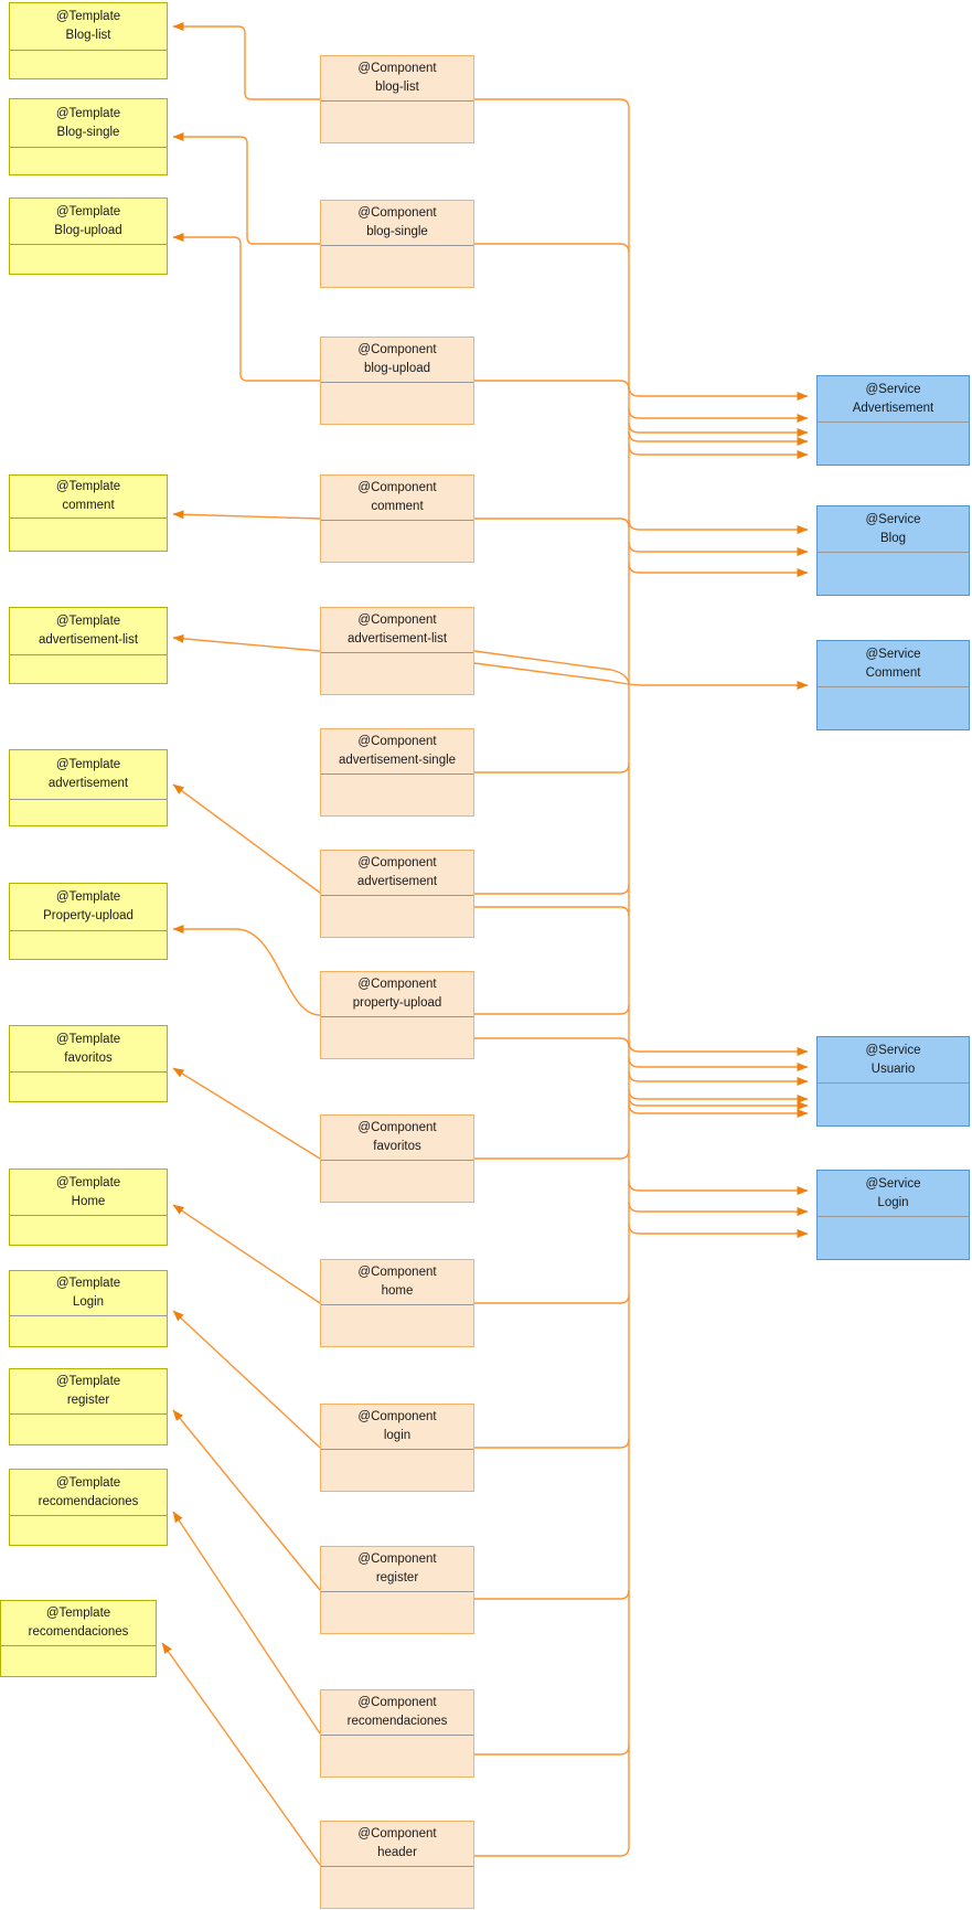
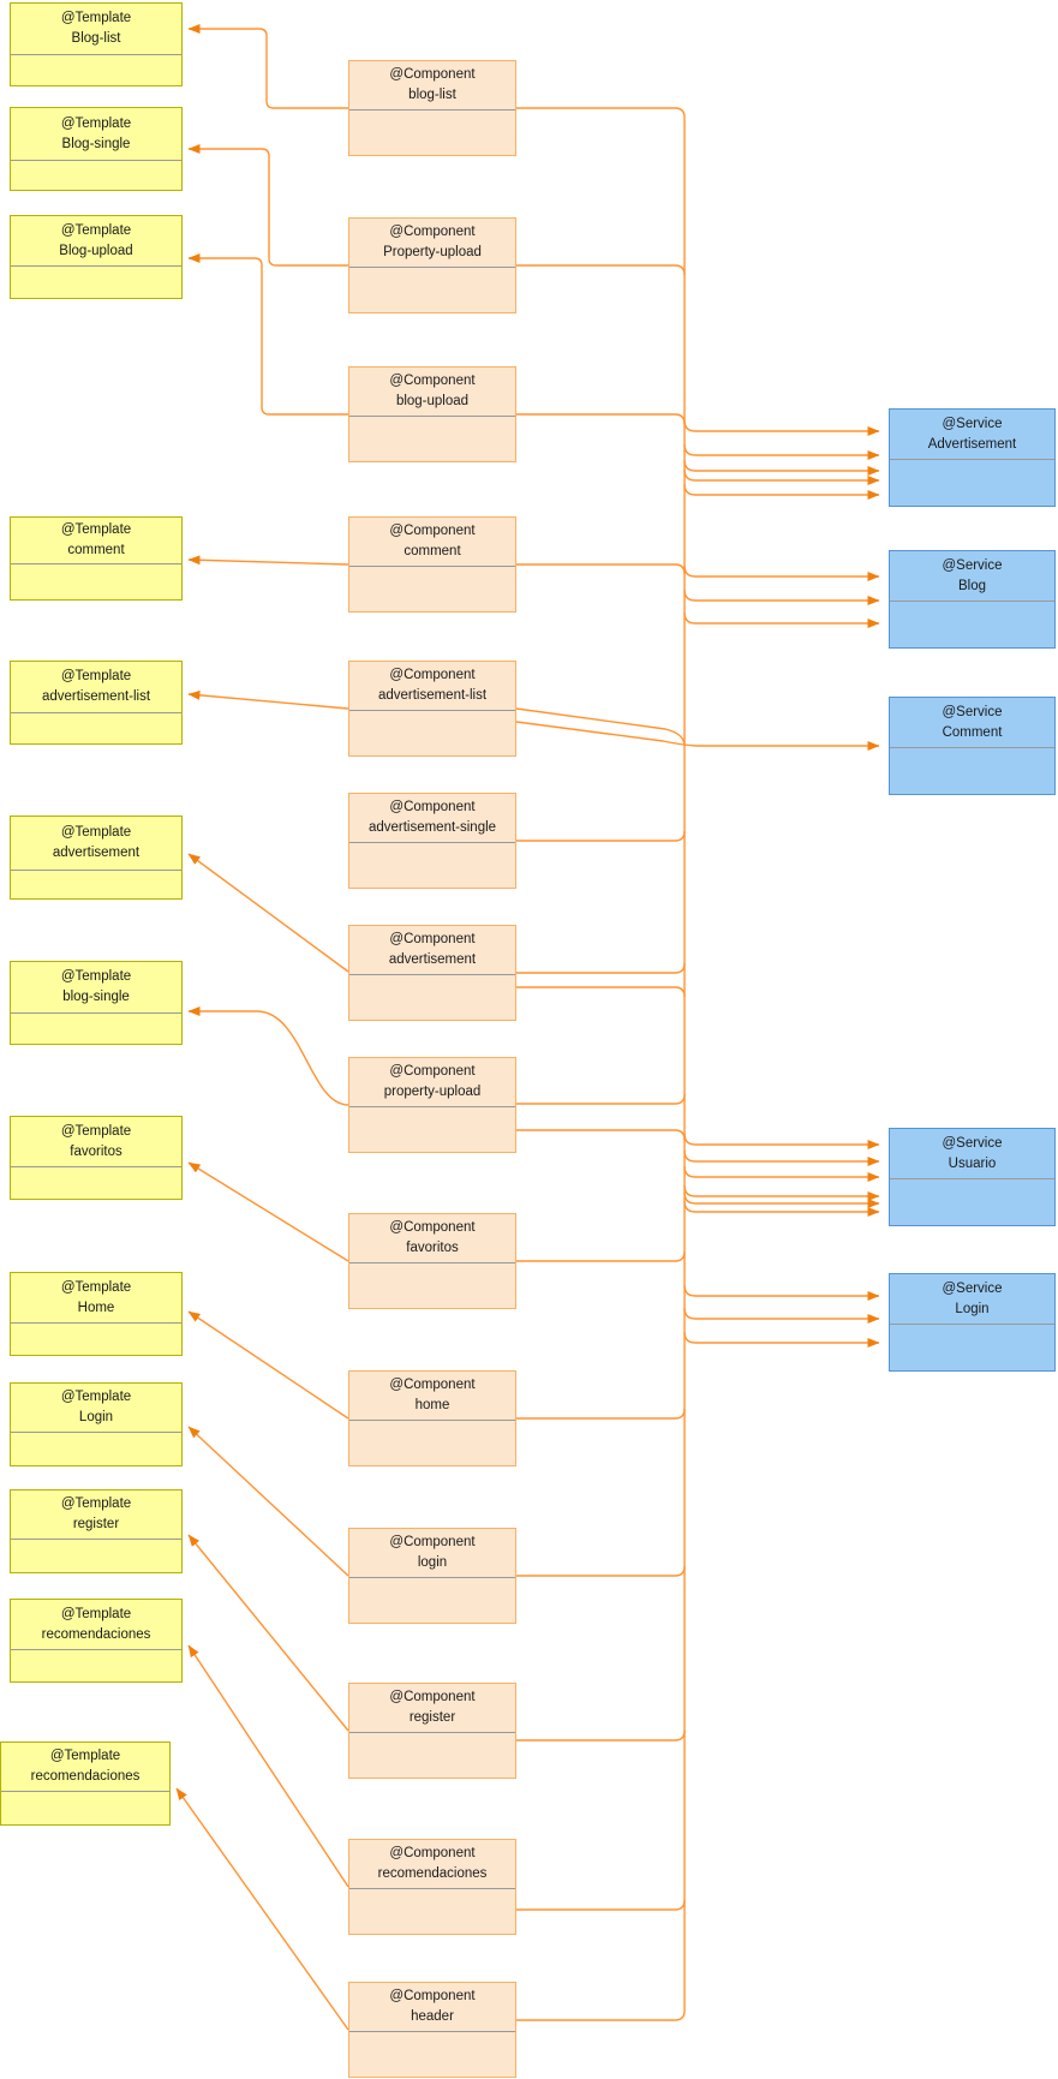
  @Template
  Blog-list
  @Template
  Blog-single
  @Template
  Blog-upload
  @Template
  comment
  @Template
  advertisement-list
  @Template
  advertisement
  @Template
- Property-upload
+ blog-single
  @Template
  favoritos
  @Template
  Home
  @Template
  Login
  @Template
  register
  @Template
  recomendaciones
  @Template
  recomendaciones
  @Component
  blog-list
  @Component
- blog-single
+ Property-upload
  @Component
  blog-upload
  @Component
  comment
  @Component
  advertisement-list
  @Component
  advertisement-single
  @Component
  advertisement
  @Component
  property-upload
  @Component
  favoritos
  @Component
  home
  @Component
  login
  @Component
  register
  @Component
  recomendaciones
  @Component
  header
  @Service
  Advertisement
  @Service
  Blog
  @Service
  Comment
  @Service
  Usuario
  @Service
  Login
